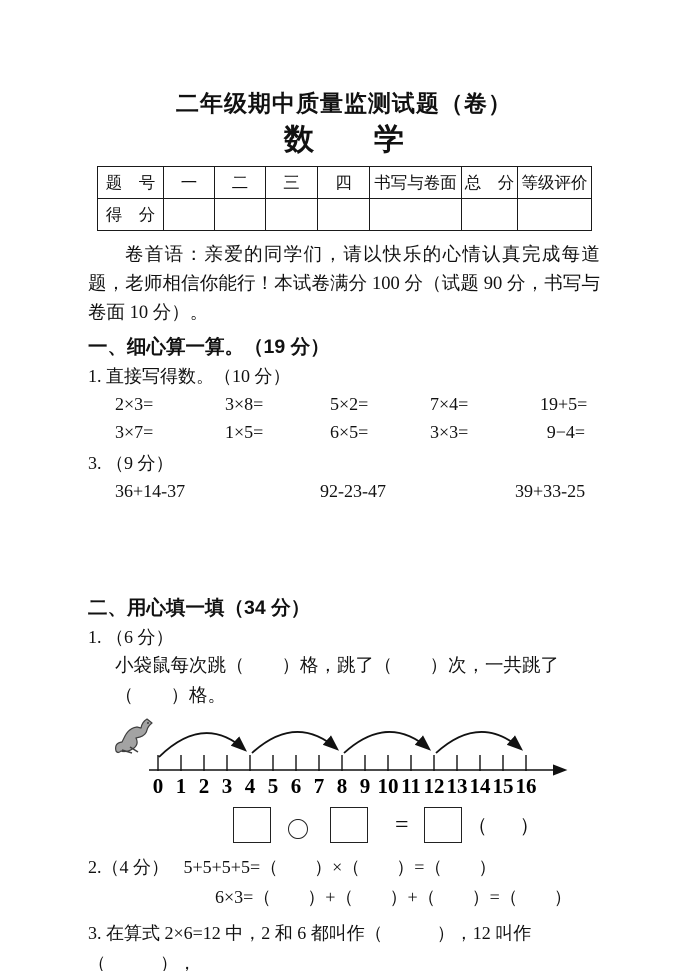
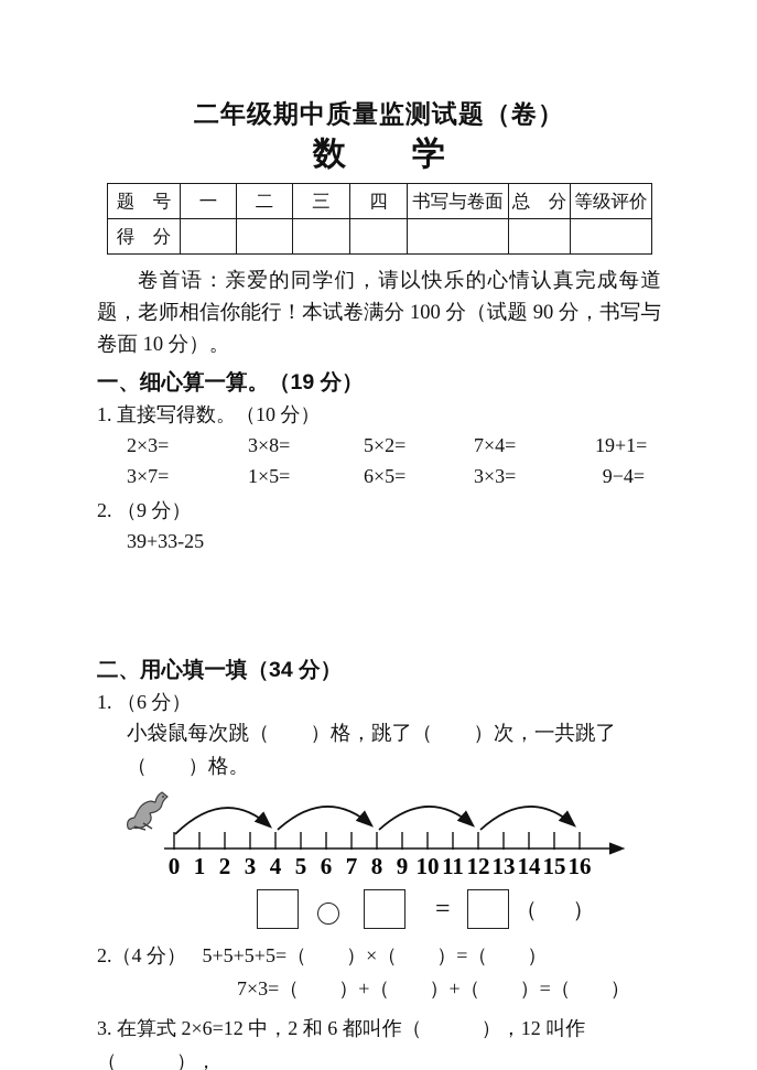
  二年级期中质量监测试题（卷）
  数 学
  题 号	一	二	三	四	书写与卷面	总 分	等级评价
  得 分
  卷首语：亲爱的同学们，请以快乐的心情认真完成每道题，老师相信你能行！本试卷满分 100 分（试题 90 分，书写与卷面 10 分）。
  一、细心算一算。（19 分）
  1. 直接写得数。（10 分）
  2×3=
  3×8=
  5×2=
  7×4=
- 19+5=
+ 19+1=
  3×7=
  1×5=
  6×5=
  3×3=
  9−4=
- 3. （9 分）
+ 2. （9 分）
- 36+14-37
- 92-23-47
  39+33-25
  二、用心填一填（34 分）
  1. （6 分）
  小袋鼠每次跳（ ）格，跳了（ ）次，一共跳了（ ）格。
  0
  1
  2
  3
  4
  5
  6
  7
  8
  9
  10
  11
  12
  13
  14
  15
  16
  =
  （ ）
  2.（4 分） 5+5+5+5=（ ）×（ ）=（ ）
- 6×3=（ ）+（ ）+（ ）=（ ）
+ 7×3=（ ）+（ ）+（ ）=（ ）
  3. 在算式 2×6=12 中，2 和 6 都叫作（ ），12 叫作（ ），
